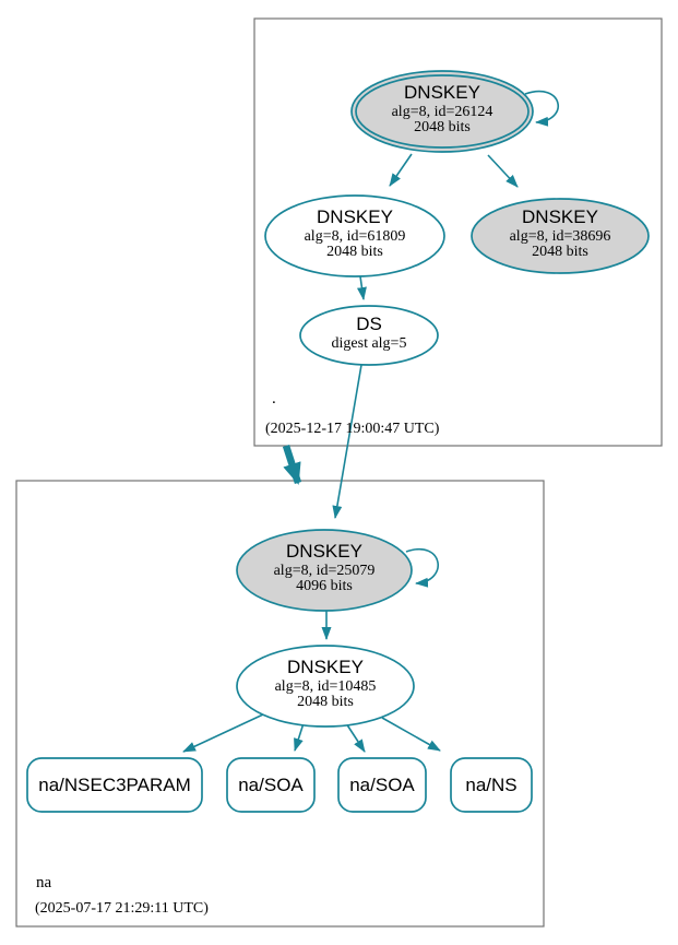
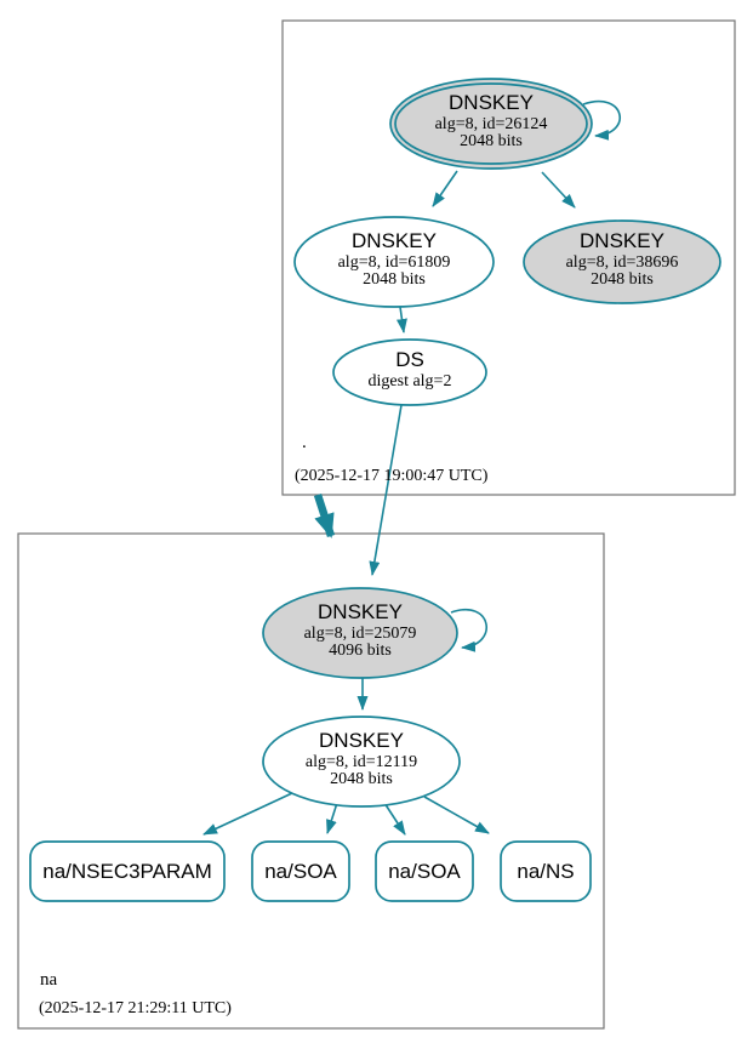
  DNSKEY
  alg=8, id=26124
  2048 bits
  DNSKEY
  alg=8, id=61809
  2048 bits
  DNSKEY
  alg=8, id=38696
  2048 bits
  DS
- digest alg=5
+ digest alg=2
  .
  (2025-12-17 19:00:47 UTC)
  DNSKEY
  alg=8, id=25079
  4096 bits
  DNSKEY
- alg=8, id=10485
+ alg=8, id=12119
  2048 bits
  na/NSEC3PARAM
  na/SOA
  na/SOA
  na/NS
  na
- (2025-07-17 21:29:11 UTC)
+ (2025-12-17 21:29:11 UTC)
